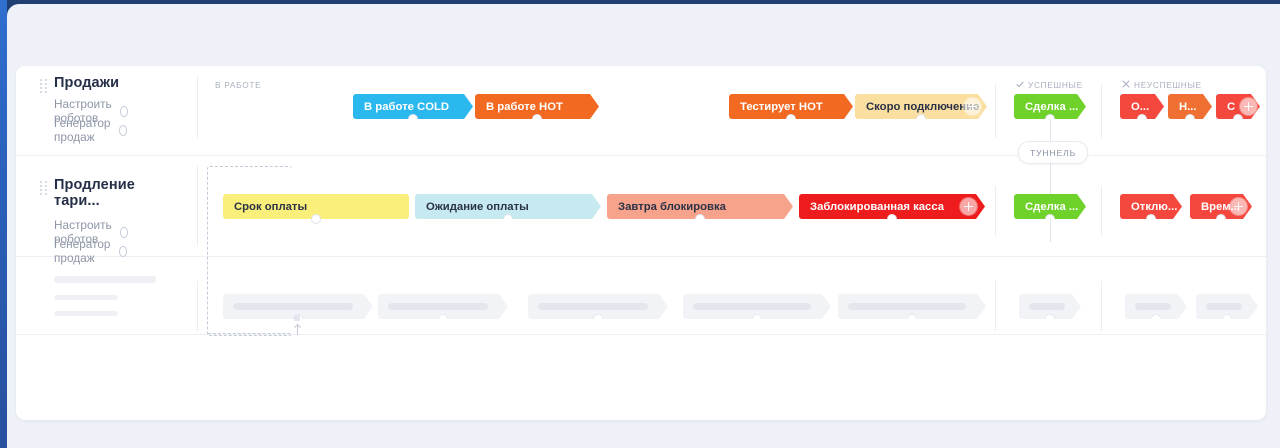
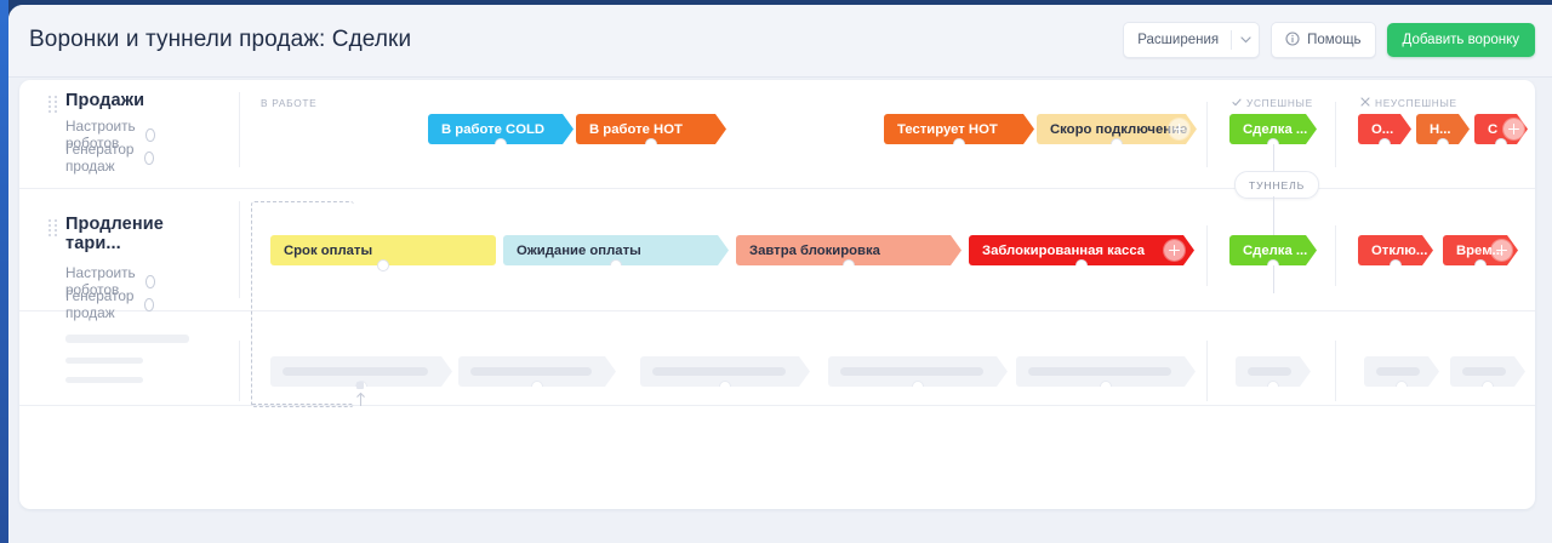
+ Воронки и туннели продаж: Сделки
+ Расширения
+ Помощь
+ Добавить воронку
  Продажи
  Настроить роботов
  Генератор продаж
  В РАБОТЕ
  УСПЕШНЫЕ
  НЕУСПЕШНЫЕ
  В работе COLD
  В работе HOT
  Тестирует HOT
  Скоро подключен
  Сделка ...
  О...
  Н...
  С
  ТУННЕЛЬ
  Продление тари...
  Настроить роботов
  Генератор продаж
  Срок оплаты
  Ожидание оплаты
  Завтра блокировка
  Заблокированная касса
  Сделка ...
  Отклю...
